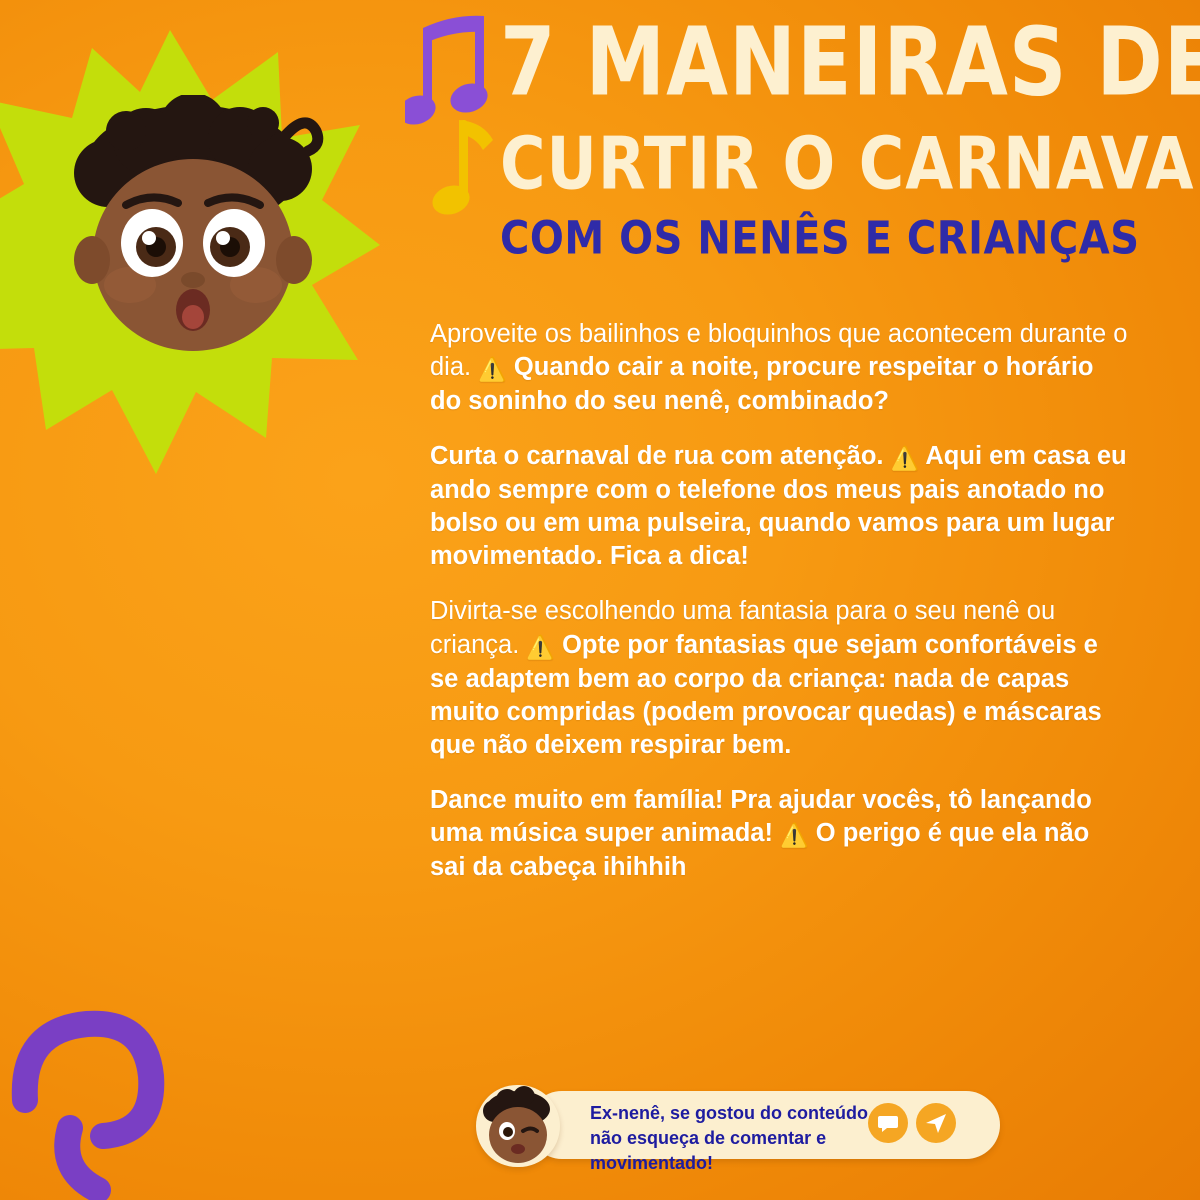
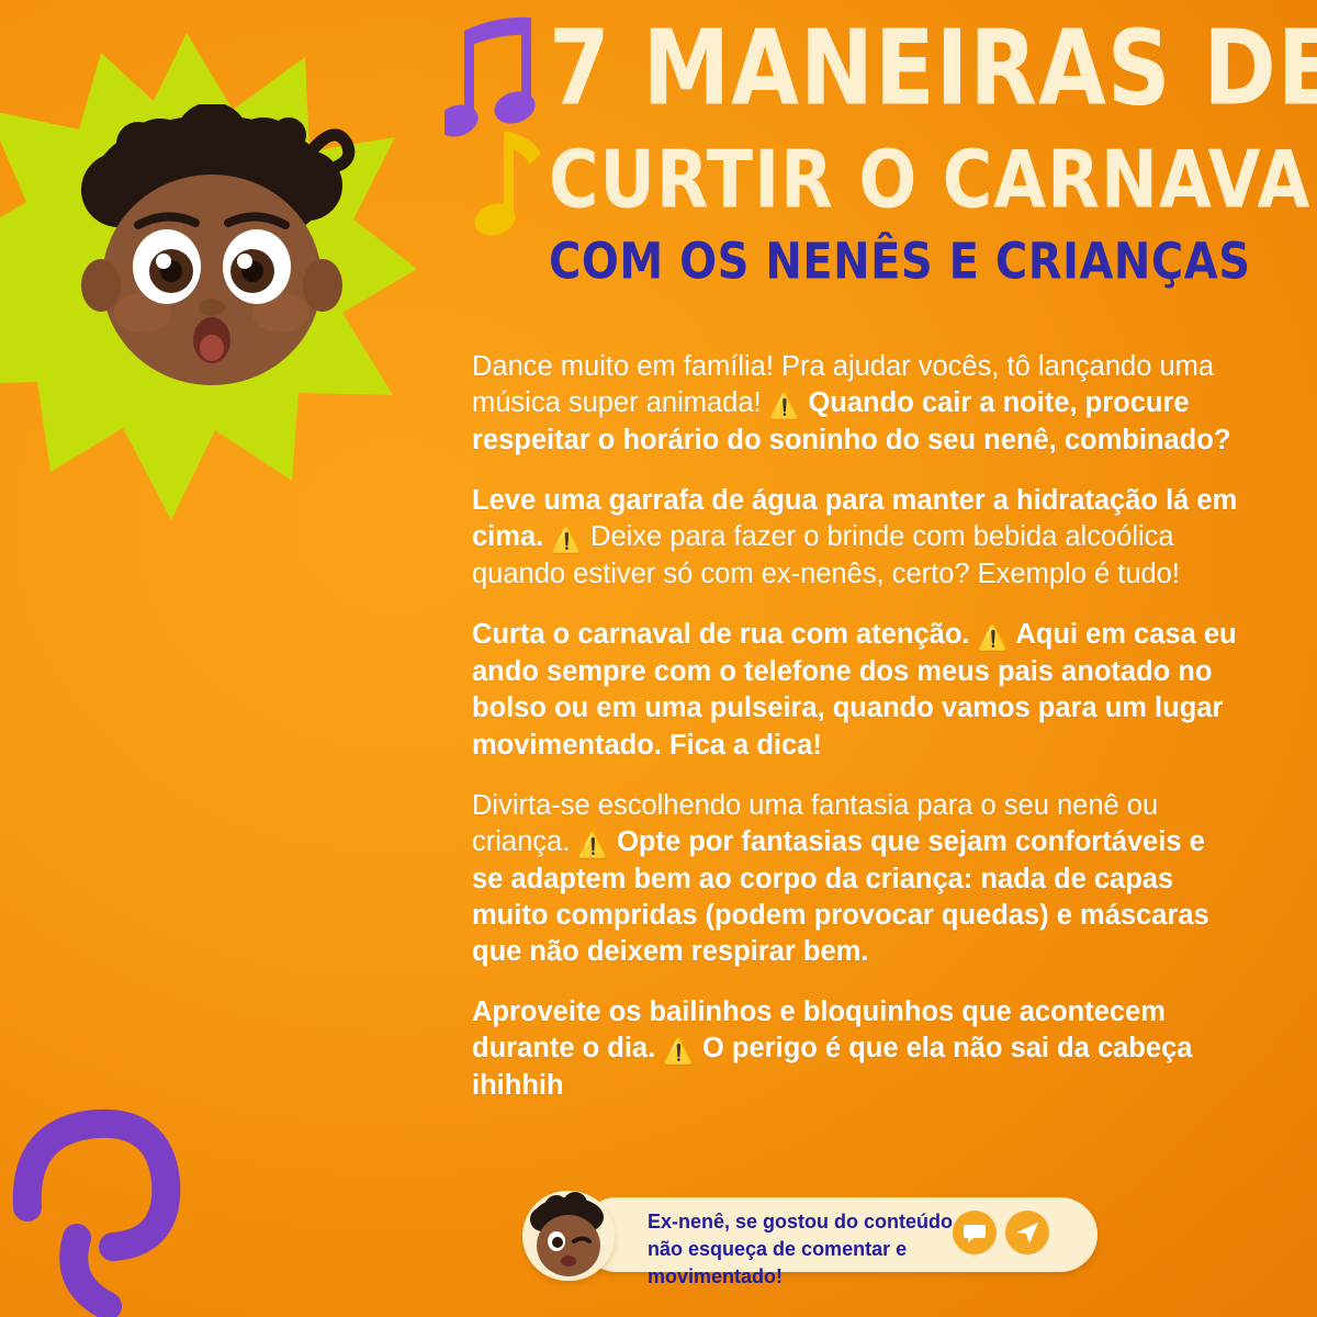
  7 MANEIRAS DE
  CURTIR O CARNAVA
  COM OS NENÊS E CRIANÇAS
- Aproveite os bailinhos e bloquinhos que acontecem durante o dia. ⚠️ Quando cair a noite, procure respeitar o horário do soninho do seu nenê, combinado?
+ Dance muito em família! Pra ajudar vocês, tô lançando uma música super animada! ⚠️ Quando cair a noite, procure respeitar o horário do soninho do seu nenê, combinado?
+ Leve uma garrafa de água para manter a hidratação lá em cima. ⚠️ Deixe para fazer o brinde com bebida alcoólica quando estiver só com ex-nenês, certo? Exemplo é tudo!
  Curta o carnaval de rua com atenção. ⚠️ Aqui em casa eu ando sempre com o telefone dos meus pais anotado no bolso ou em uma pulseira, quando vamos para um lugar movimentado. Fica a dica!
  Divirta-se escolhendo uma fantasia para o seu nenê ou criança. ⚠️ Opte por fantasias que sejam confortáveis e se adaptem bem ao corpo da criança: nada de capas muito compridas (podem provocar quedas) e máscaras que não deixem respirar bem.
- Dance muito em família! Pra ajudar vocês, tô lançando uma música super animada! ⚠️ O perigo é que ela não sai da cabeça ihihhih
+ Aproveite os bailinhos e bloquinhos que acontecem durante o dia. ⚠️ O perigo é que ela não sai da cabeça ihihhih
  Ex-nenê, se gostou do conteúdo
  não esqueça de comentar e movimentado!
